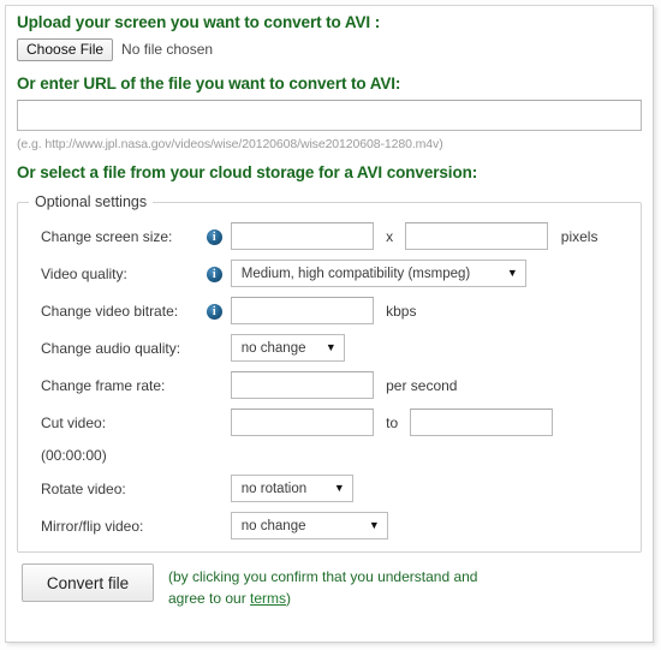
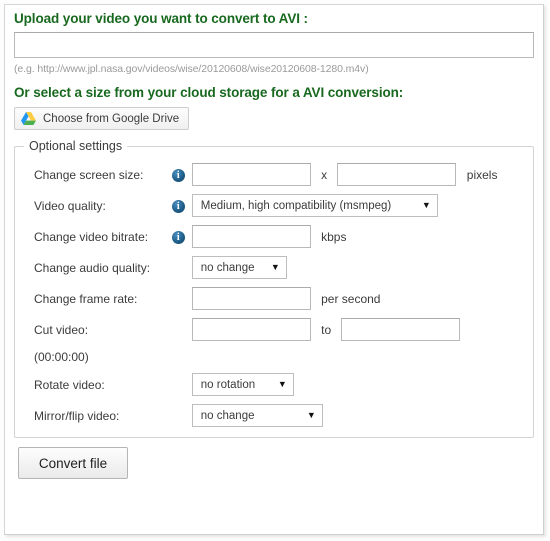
- Upload your screen you want to convert to AVI :
+ Upload your video you want to convert to AVI :
- Choose File
- No file chosen
- Or enter URL of the file you want to convert to AVI:
  (e.g. http://www.jpl.nasa.gov/videos/wise/20120608/wise20120608-1280.m4v)
- Or select a file from your cloud storage for a AVI conversion:
+ Or select a size from your cloud storage for a AVI conversion:
+ Choose from Google Drive
  Optional settings
  Change screen size:	i	x pixels
  Video quality:	i	Medium, high compatibility (msmpeg) ▼
  Change video bitrate:	i	kbps
  Change audio quality:		no change ▼
  Change frame rate:		per second
  Cut video:		to
  (00:00:00)
  Rotate video:		no rotation ▼
  Mirror/flip video:		no change ▼
  Convert file
- (by clicking you confirm that you understand and
- agree to our terms)
